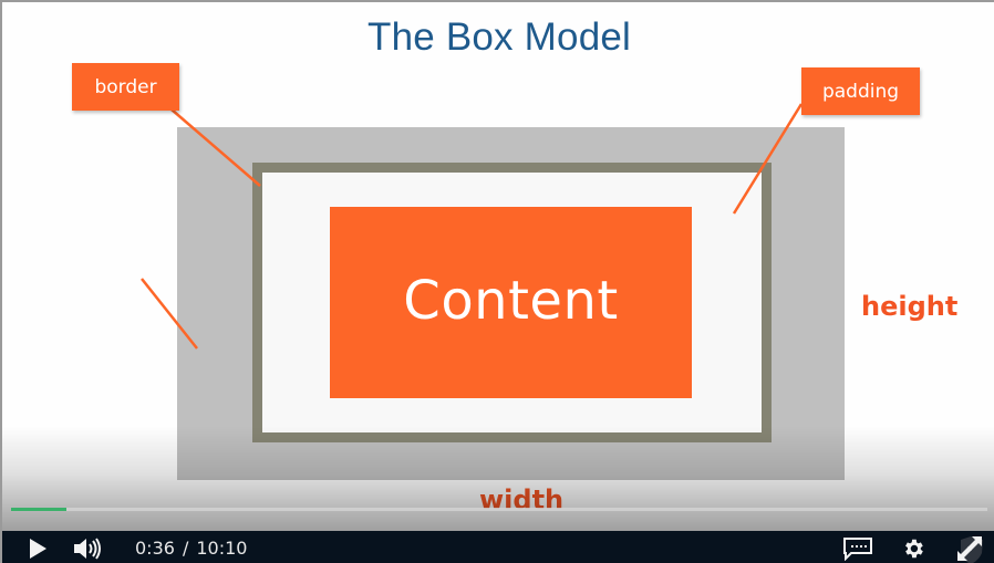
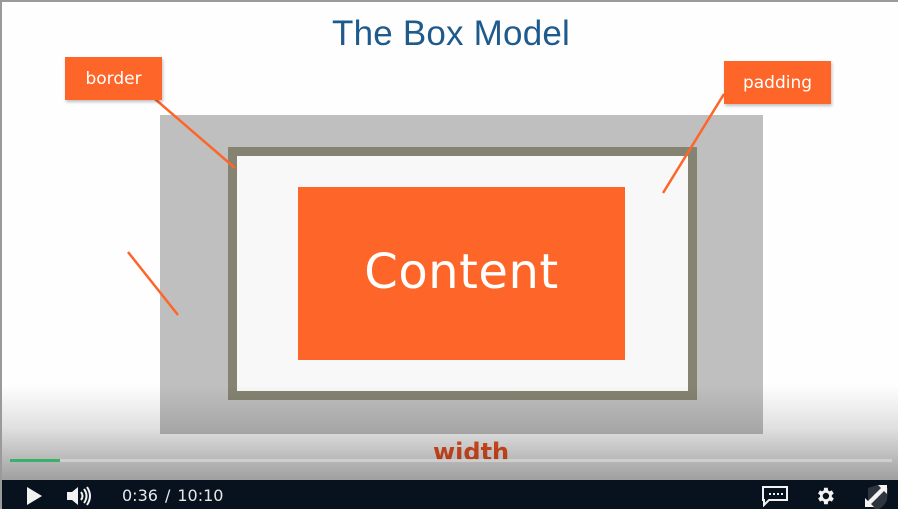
  The Box Model
  Content
  border
  padding
- height
  0:36
  /
  10:10
